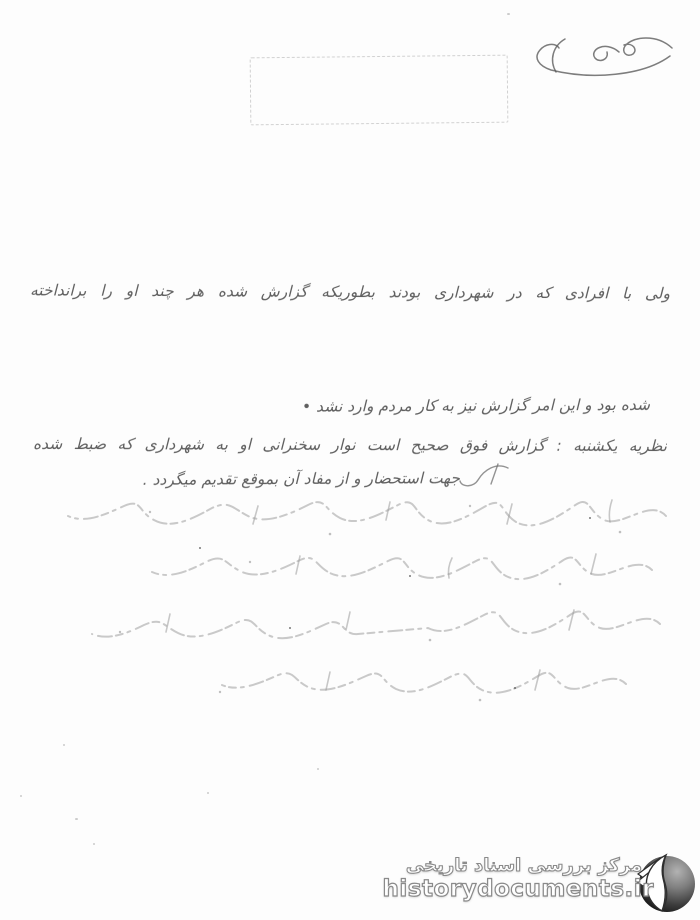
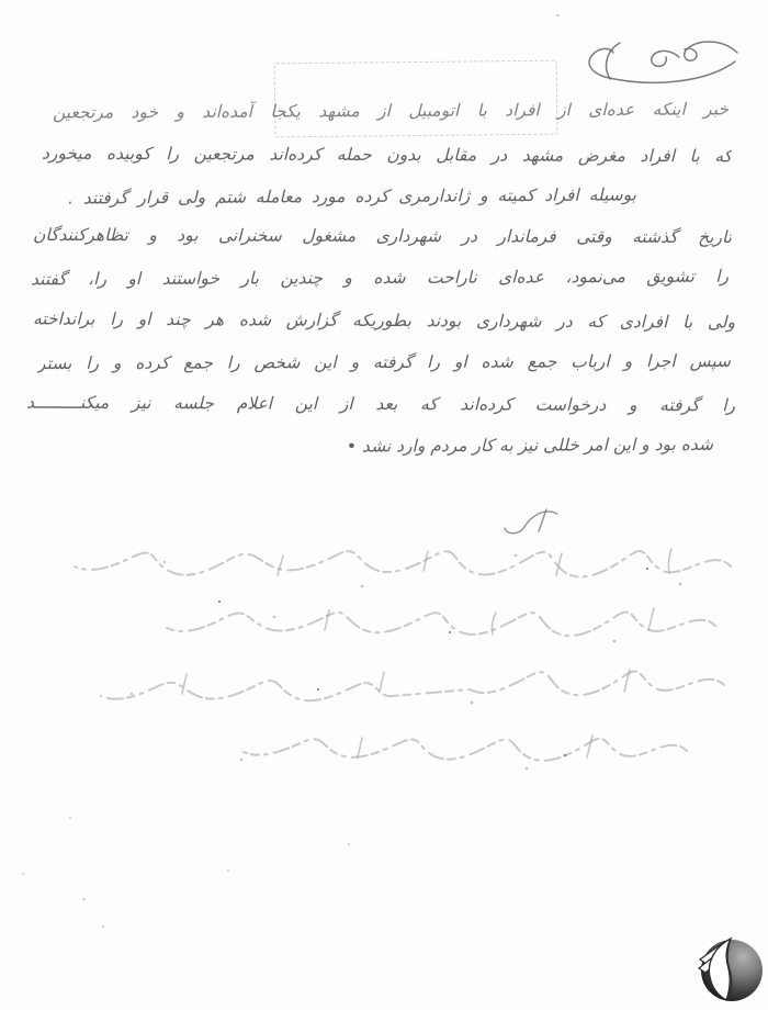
+ خبر اینکه عده‌ای از افراد با اتومبیل از مشهد یکجا آمده‌اند و خود مرتجعین
+ که با افراد مغرض مشهد در مقابل بدون حمله کرده‌اند مرتجعین را کوبیده میخورد
+ بوسیله افراد کمیته و ژاندارمری کرده مورد معامله شتم ولی قرار گرفتند .
+ تاریخ گذشته وقتی فرماندار در شهرداری مشغول سخنرانی بود و تظاهرکنندگان
+ را تشویق می‌نمود، عده‌ای ناراحت شده و چندین بار خواستند او را، گفتند
  ولی با افرادی که در شهرداری بودند بطوریکه گزارش شده هر چند او را برانداخته
+ سپس اجرا و ارباب جمع شده او را گرفته و این شخص را جمع کرده و را بستر
+ را گرفته و درخواست کرده‌اند که بعد از این اعلام جلسه نیز میکنـــــــــد
- شده بود و این امر گزارش نیز به کار مردم وارد نشد •
+ شده بود و این امر خللی نیز به کار مردم وارد نشد •
- نظریه یکشنبه : گزارش فوق صحیح است نوار سخنرانی او به شهرداری که ضبط شده
- جهت استحضار و از مفاد آن بموقع تقدیم میگردد .
- مرکز بررسی اسناد تاریخی
- historydocuments.ir
